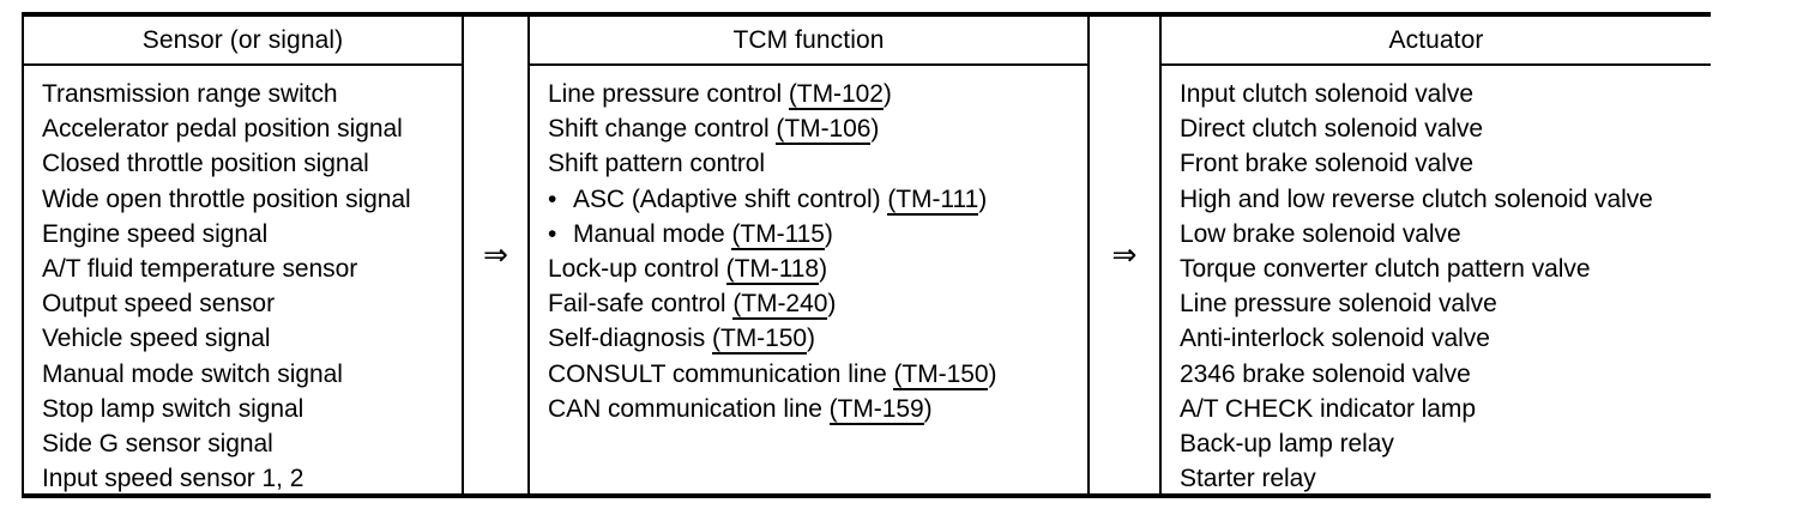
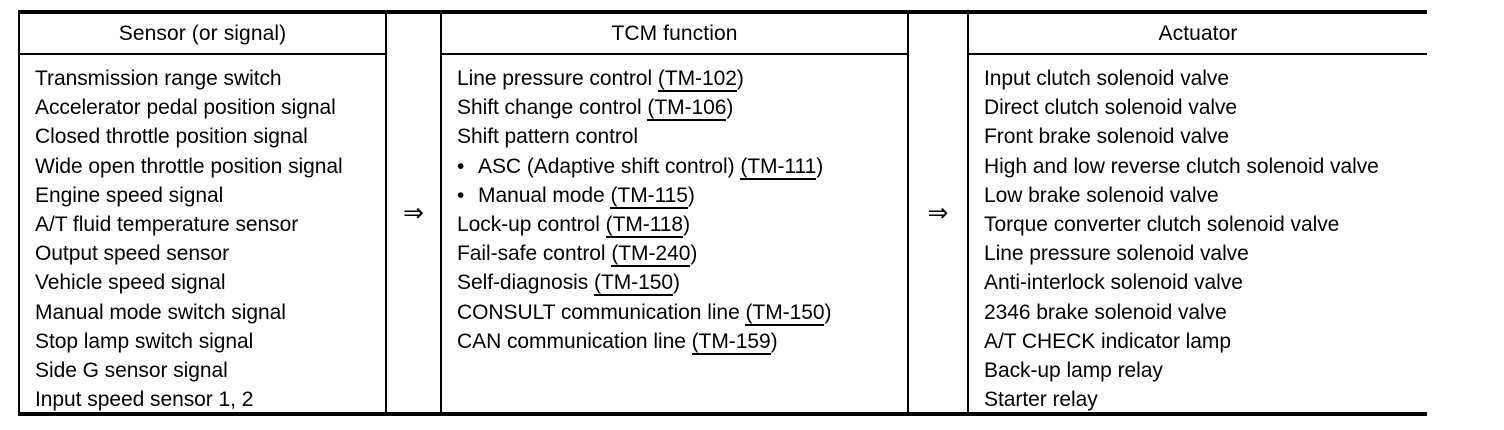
  Sensor (or signal)
  Transmission range switch
  Accelerator pedal position signal
  Closed throttle position signal
  Wide open throttle position signal
  Engine speed signal
  A/T fluid temperature sensor
  Output speed sensor
  Vehicle speed signal
  Manual mode switch signal
  Stop lamp switch signal
  Side G sensor signal
  Input speed sensor 1, 2
  ⇒
  TCM function
  Line pressure control (TM-102)
  Shift change control (TM-106)
  Shift pattern control
  ASC (Adaptive shift control) (TM-111)
  Manual mode (TM-115)
  Lock-up control (TM-118)
  Fail-safe control (TM-240)
  Self-diagnosis (TM-150)
  CONSULT communication line (TM-150)
  CAN communication line (TM-159)
  ⇒
  Actuator
  Input clutch solenoid valve
  Direct clutch solenoid valve
  Front brake solenoid valve
  High and low reverse clutch solenoid valve
  Low brake solenoid valve
- Torque converter clutch pattern valve
+ Torque converter clutch solenoid valve
  Line pressure solenoid valve
  Anti-interlock solenoid valve
  2346 brake solenoid valve
  A/T CHECK indicator lamp
  Back-up lamp relay
  Starter relay
